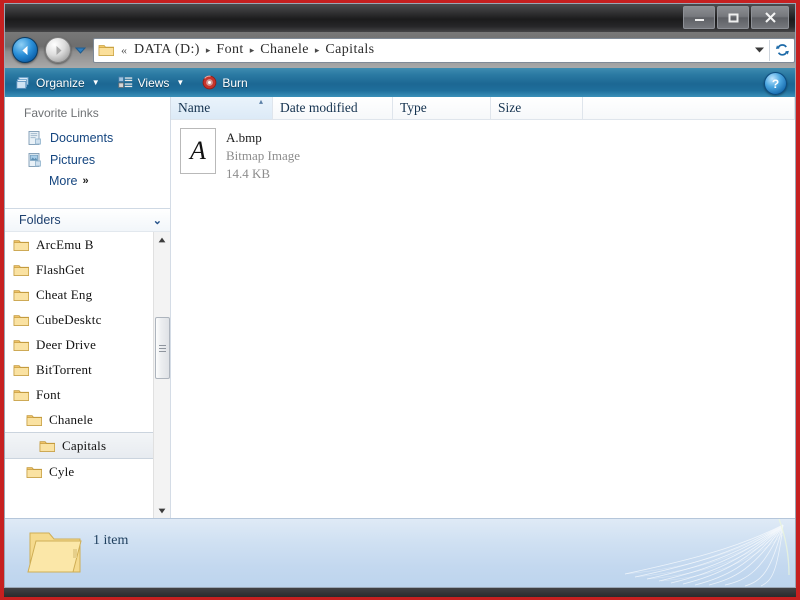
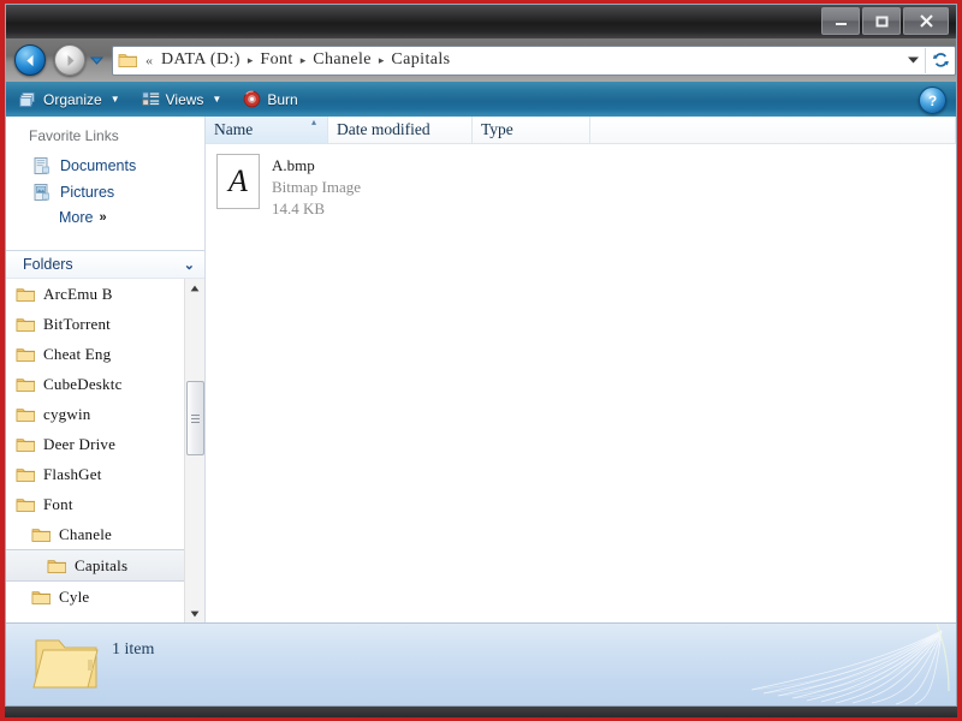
  «
  DATA (D:)
  ▸
  Font
  ▸
  Chanele
  ▸
  Capitals
  Organize
  ▼
  Views
  ▼
  Burn
  ?
  Favorite Links
  Documents
  Pictures
  More
  »
  Folders
  ⌄
  ArcEmu B
- FlashGet
+ BitTorrent
  Cheat Eng
  CubeDesktc
+ cygwin
  Deer Drive
- BitTorrent
+ FlashGet
  Font
  Chanele
  Capitals
  Cyle
  Name
  ▴
  Date modified
  Type
- Size
  A
  A.bmp
  Bitmap Image
  14.4 KB
  1 item
